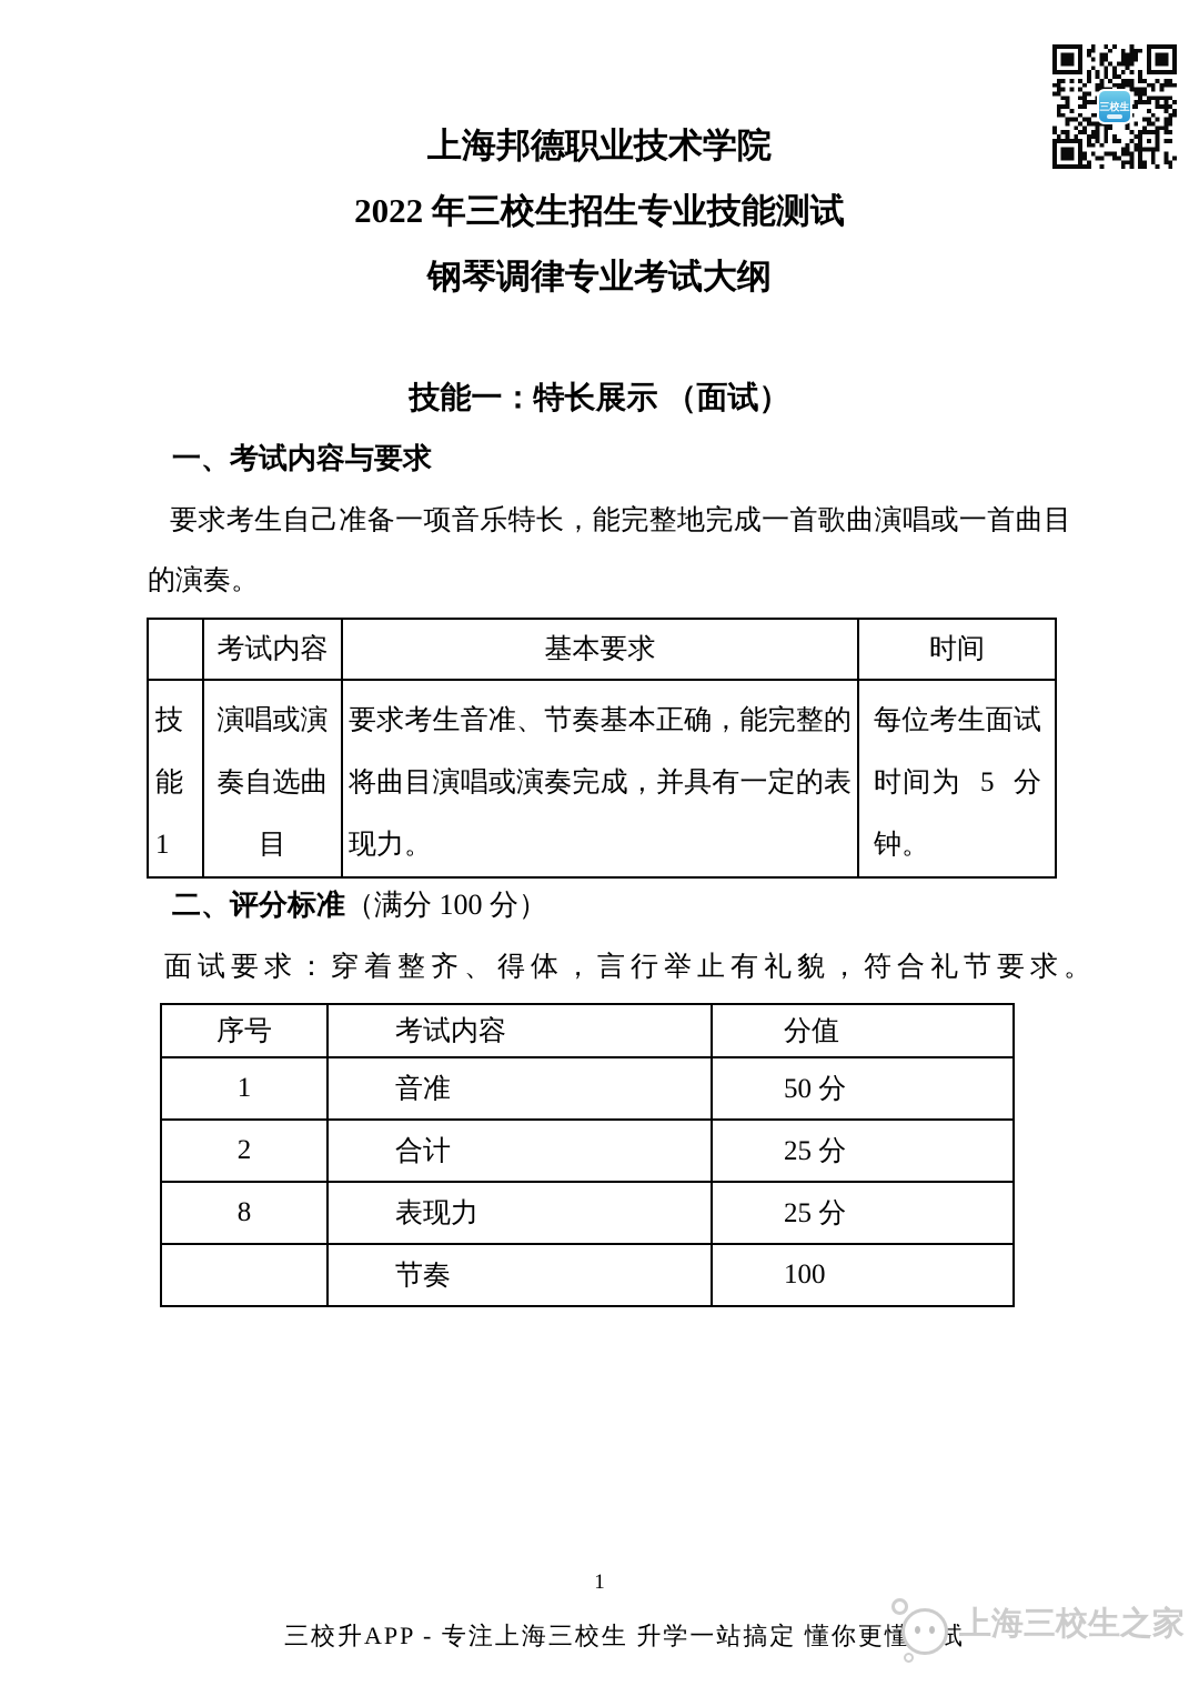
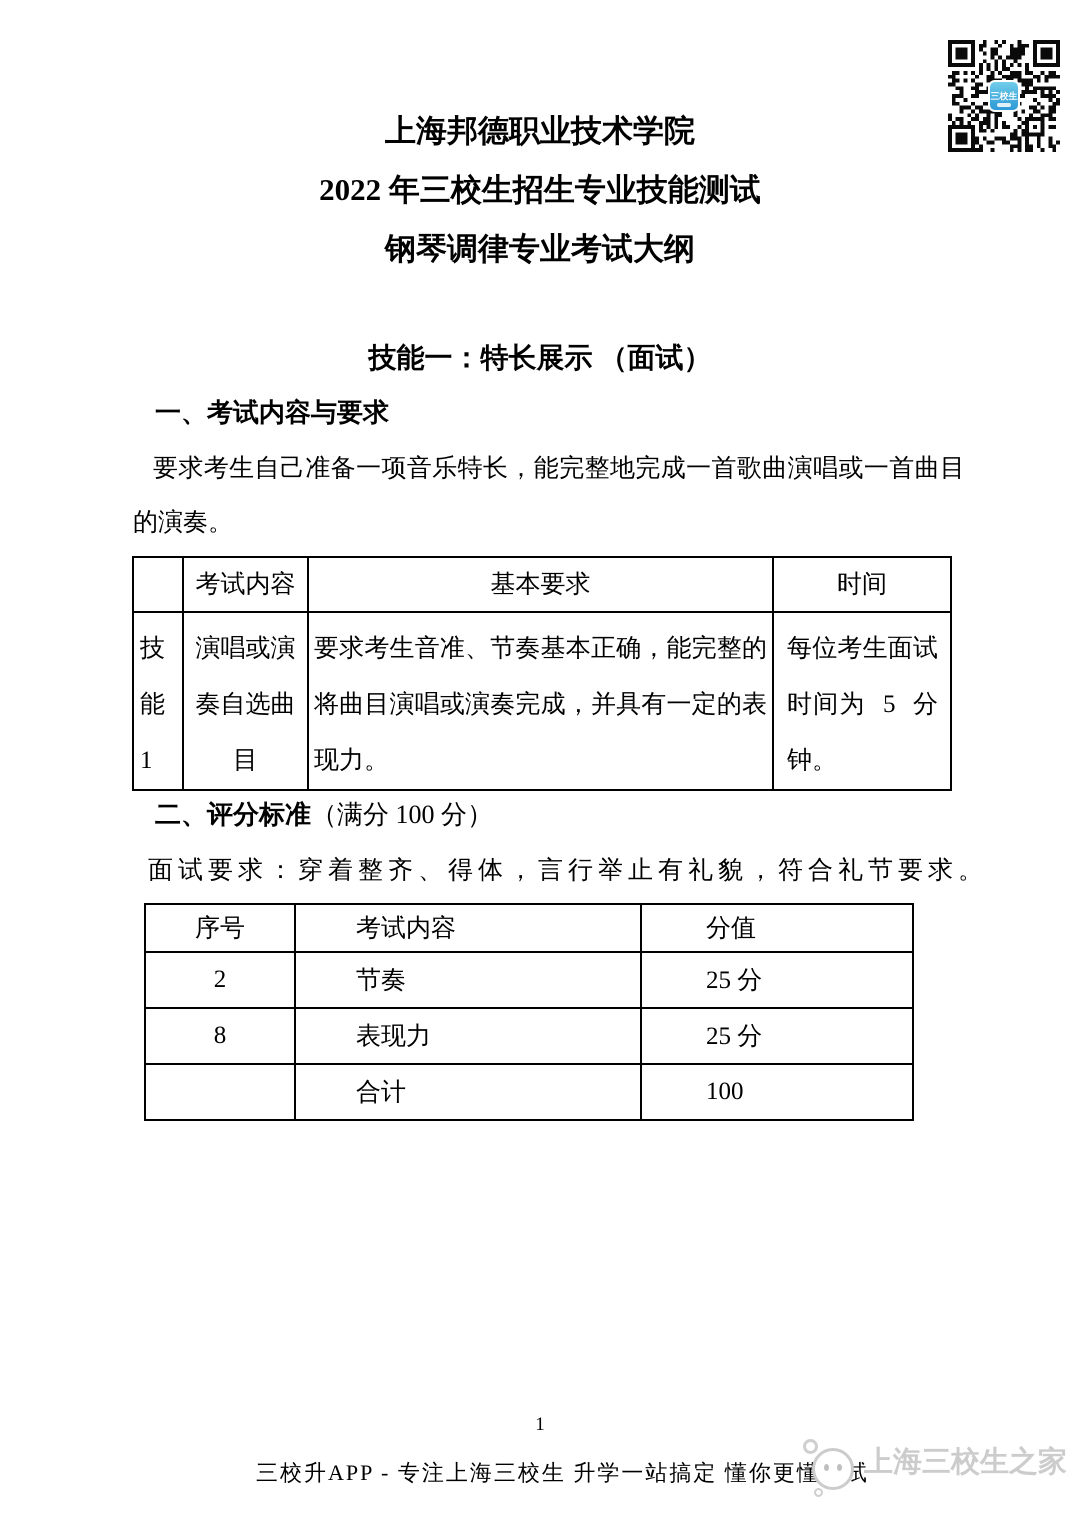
  三校生
  上海邦德职业技术学院
  2022 年三校生招生专业技能测试
  钢琴调律专业考试大纲
  技能一：特长展示 （面试）
  一、考试内容与要求
  要求考生自己准备一项音乐特长，能完整地完成一首歌曲演唱或一首曲目的演奏。
  	考试内容	基本要求	时间
  技能1	演唱或演奏自选曲目	要求考生音准、节奏基本正确，能完整的将曲目演唱或演奏完成，并具有一定的表现力。	每位考生面试时间为 5 分钟。
  二、评分标准（满分 100 分）
  面试要求：穿着整齐、得体，言行举止有礼貌，符合礼节要求。
  序号	考试内容	分值
- 1	音准	50 分
- 2	合计	25 分
+ 2	节奏	25 分
  8	表现力	25 分
- 	节奏	100
+ 	合计	100
  1
  三校升APP - 专注上海三校生 升学一站搞定 懂你更懂试
  上海三校生之家
